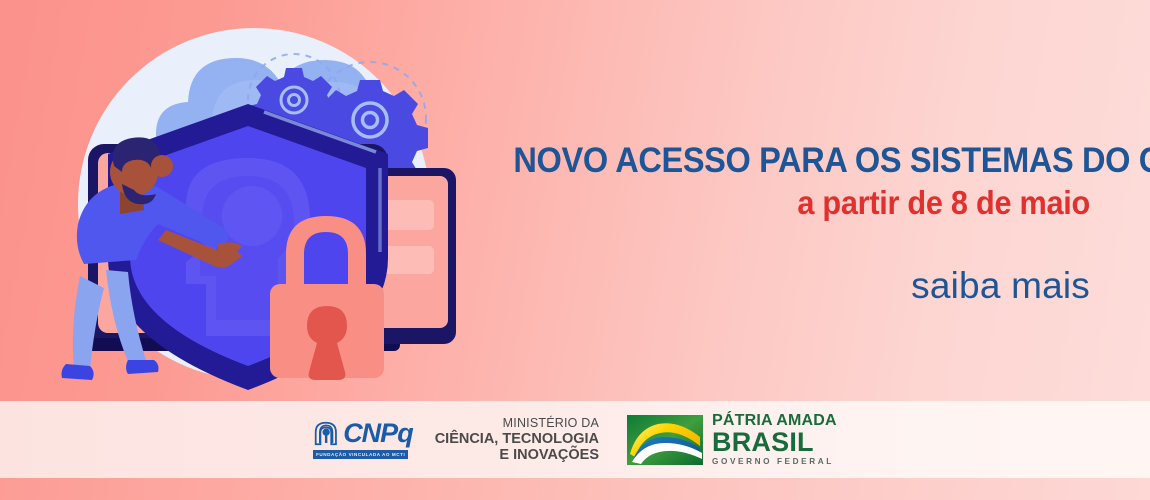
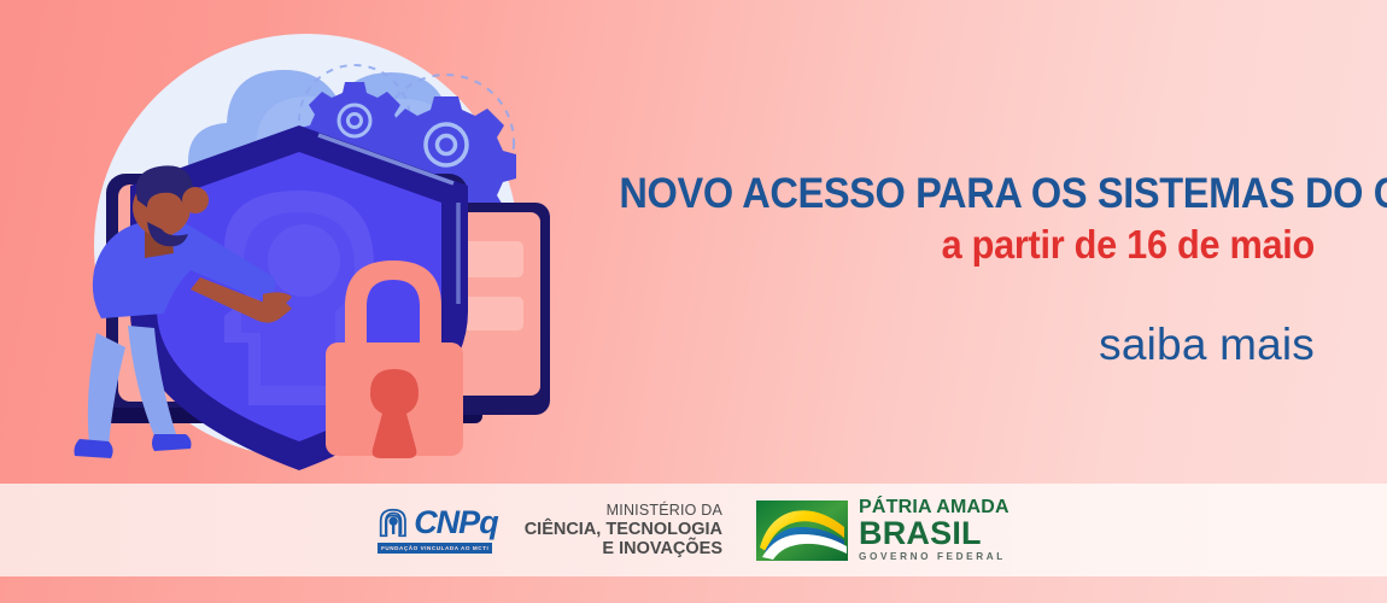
  NOVO ACESSO PARA OS SISTEMAS DO
- a partir de 8 de maio
+ a partir de 16 de maio
  saiba mais
  CNPq
  MINISTÉRIO DA
  CIÊNCIA, TECNOLOGIA
  E INOVAÇÕES
  PÁTRIA AMADA
  BRASIL
  GOVERNO FEDERAL
